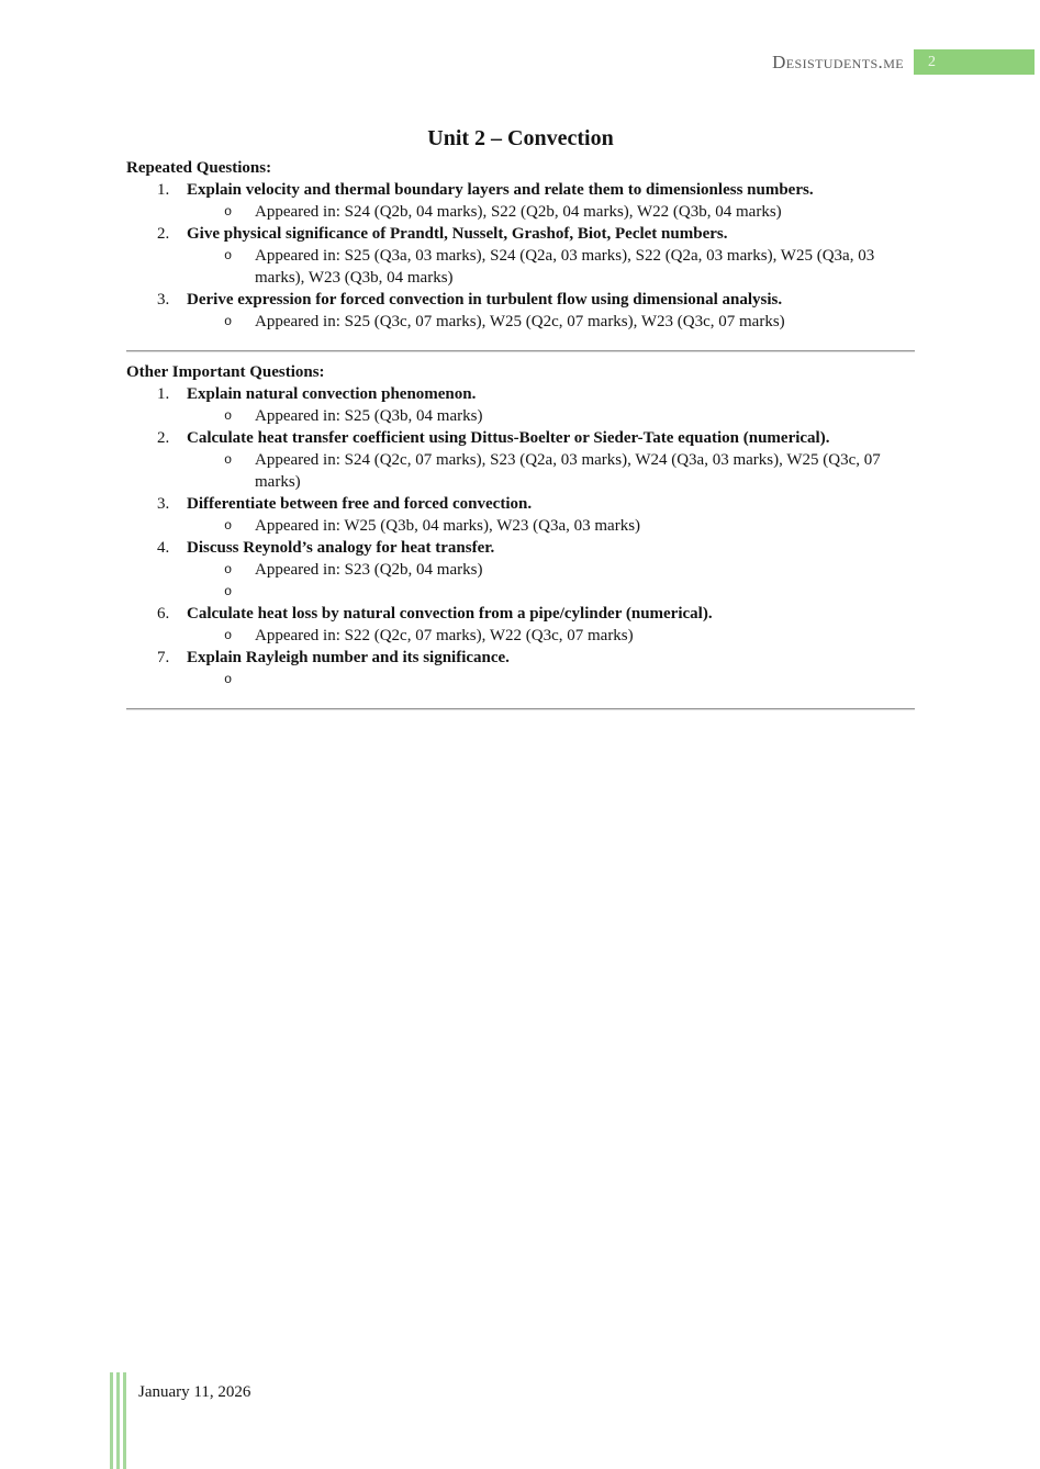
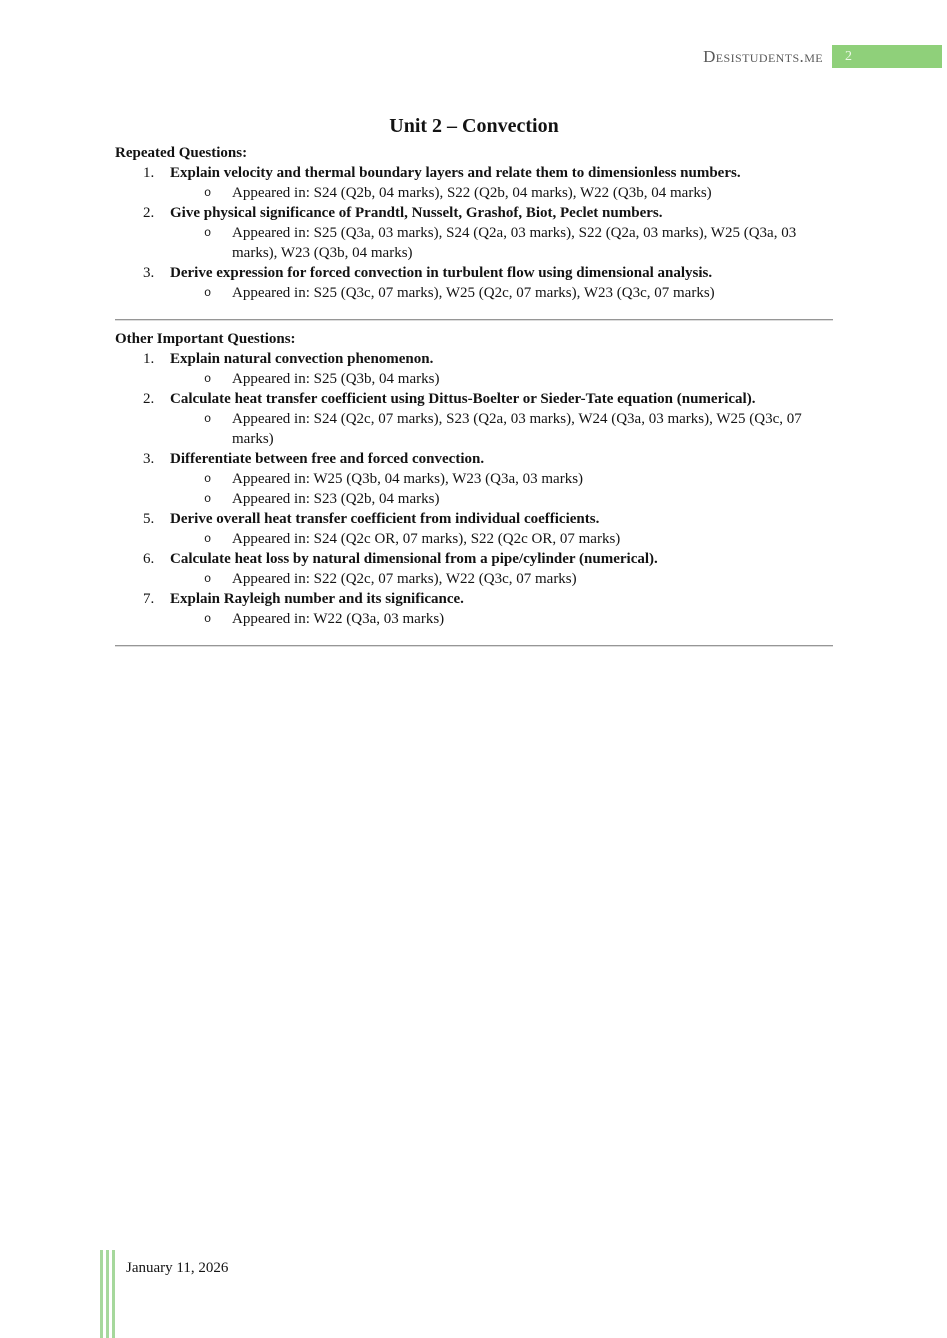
  Desistudents.me
  2
  Unit 2 – Convection
  Repeated Questions:
  1.
  Explain velocity and thermal boundary layers and relate them to dimensionless numbers.
  o
  Appeared in: S24 (Q2b, 04 marks), S22 (Q2b, 04 marks), W22 (Q3b, 04 marks)
  2.
  Give physical significance of Prandtl, Nusselt, Grashof, Biot, Peclet numbers.
  o
  Appeared in: S25 (Q3a, 03 marks), S24 (Q2a, 03 marks), S22 (Q2a, 03 marks), W25 (Q3a, 03 marks), W23 (Q3b, 04 marks)
  3.
  Derive expression for forced convection in turbulent flow using dimensional analysis.
  o
  Appeared in: S25 (Q3c, 07 marks), W25 (Q2c, 07 marks), W23 (Q3c, 07 marks)
  Other Important Questions:
  1.
  Explain natural convection phenomenon.
  o
  Appeared in: S25 (Q3b, 04 marks)
  2.
  Calculate heat transfer coefficient using Dittus-Boelter or Sieder-Tate equation (numerical).
  o
  Appeared in: S24 (Q2c, 07 marks), S23 (Q2a, 03 marks), W24 (Q3a, 03 marks), W25 (Q3c, 07 marks)
  3.
  Differentiate between free and forced convection.
  o
  Appeared in: W25 (Q3b, 04 marks), W23 (Q3a, 03 marks)
- 4.
- Discuss Reynold’s analogy for heat transfer.
  o
  Appeared in: S23 (Q2b, 04 marks)
+ 5.
+ Derive overall heat transfer coefficient from individual coefficients.
  o
+ Appeared in: S24 (Q2c OR, 07 marks), S22 (Q2c OR, 07 marks)
  6.
- Calculate heat loss by natural convection from a pipe/cylinder (numerical).
+ Calculate heat loss by natural dimensional from a pipe/cylinder (numerical).
  o
  Appeared in: S22 (Q2c, 07 marks), W22 (Q3c, 07 marks)
  7.
  Explain Rayleigh number and its significance.
  o
+ Appeared in: W22 (Q3a, 03 marks)
  January 11, 2026
